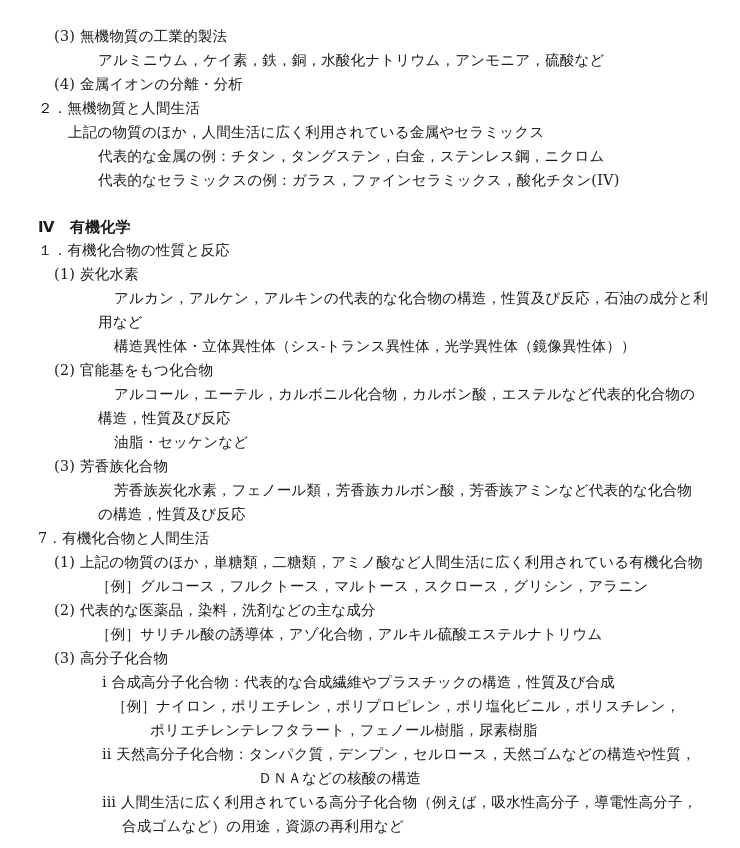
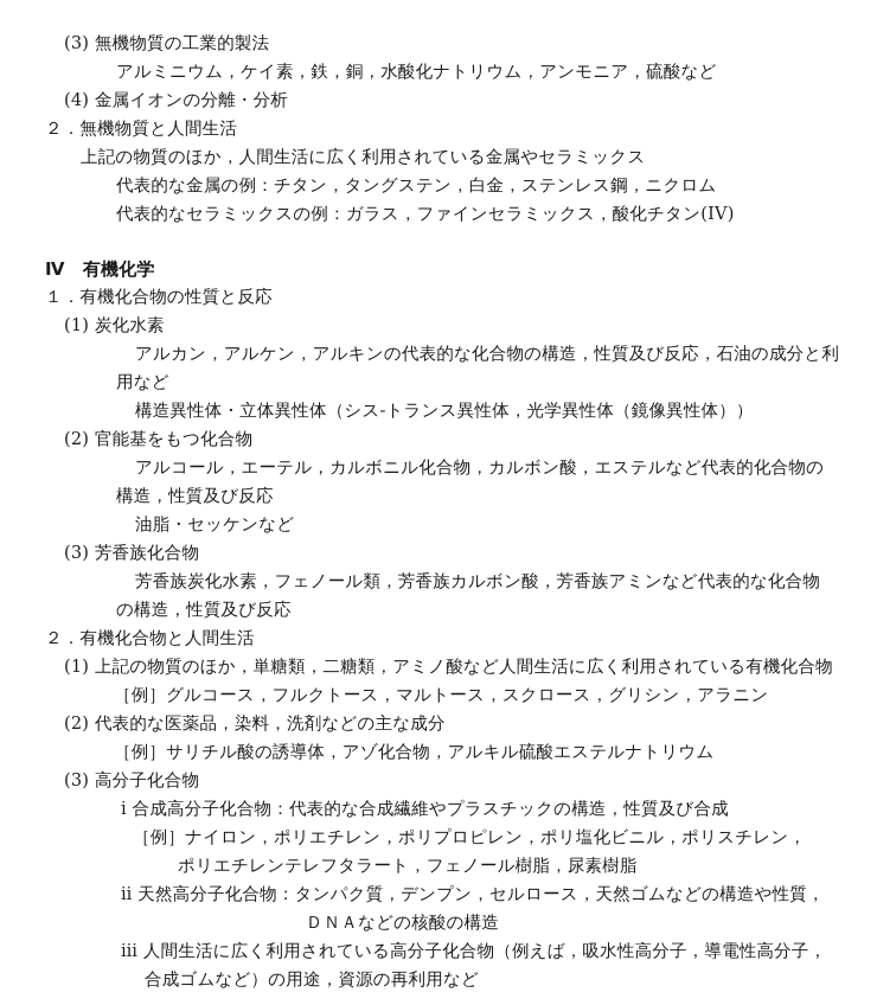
  (3) 無機物質の工業的製法
  アルミニウム，ケイ素，鉄，銅，水酸化ナトリウム，アンモニア，硫酸など
  (4) 金属イオンの分離・分析
  ２．無機物質と人間生活
  上記の物質のほか，人間生活に広く利用されている金属やセラミックス
  代表的な金属の例：チタン，タングステン，白金，ステンレス鋼，ニクロム
  代表的なセラミックスの例：ガラス，ファインセラミックス，酸化チタン(IV)
  Ⅳ 有機化学
  １．有機化合物の性質と反応
  (1) 炭化水素
  アルカン，アルケン，アルキンの代表的な化合物の構造，性質及び反応，石油の成分と利
  用など
  構造異性体・立体異性体（シス-トランス異性体，光学異性体（鏡像異性体））
  (2) 官能基をもつ化合物
  アルコール，エーテル，カルボニル化合物，カルボン酸，エステルなど代表的化合物の
  構造，性質及び反応
  油脂・セッケンなど
  (3) 芳香族化合物
  芳香族炭化水素，フェノール類，芳香族カルボン酸，芳香族アミンなど代表的な化合物
  の構造，性質及び反応
- 7．有機化合物と人間生活
+ ２．有機化合物と人間生活
  (1) 上記の物質のほか，単糖類，二糖類，アミノ酸など人間生活に広く利用されている有機化合物
  ［例］グルコース，フルクトース，マルトース，スクロース，グリシン，アラニン
  (2) 代表的な医薬品，染料，洗剤などの主な成分
  ［例］サリチル酸の誘導体，アゾ化合物，アルキル硫酸エステルナトリウム
  (3) 高分子化合物
  ⅰ 合成高分子化合物：代表的な合成繊維やプラスチックの構造，性質及び合成
  ［例］ナイロン，ポリエチレン，ポリプロピレン，ポリ塩化ビニル，ポリスチレン，
  ポリエチレンテレフタラート，フェノール樹脂，尿素樹脂
  ⅱ 天然高分子化合物：タンパク質，デンプン，セルロース，天然ゴムなどの構造や性質，
  ＤＮＡなどの核酸の構造
  ⅲ 人間生活に広く利用されている高分子化合物（例えば，吸水性高分子，導電性高分子，
  合成ゴムなど）の用途，資源の再利用など
